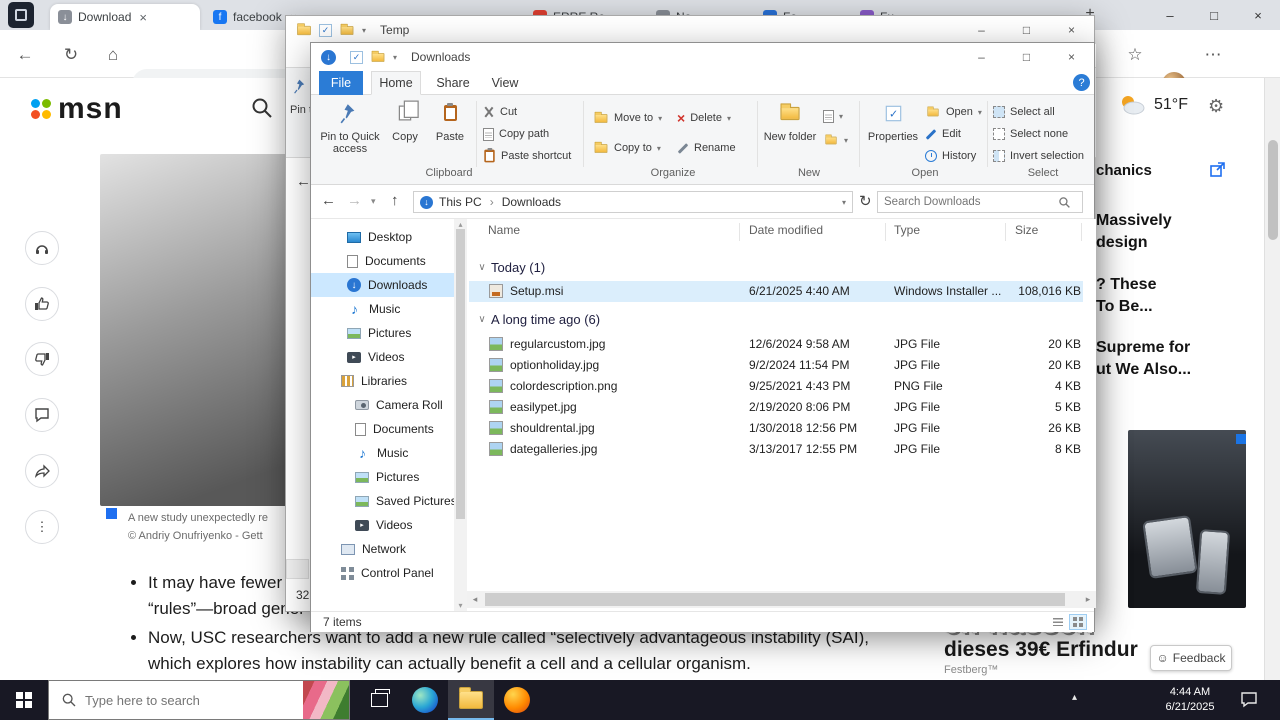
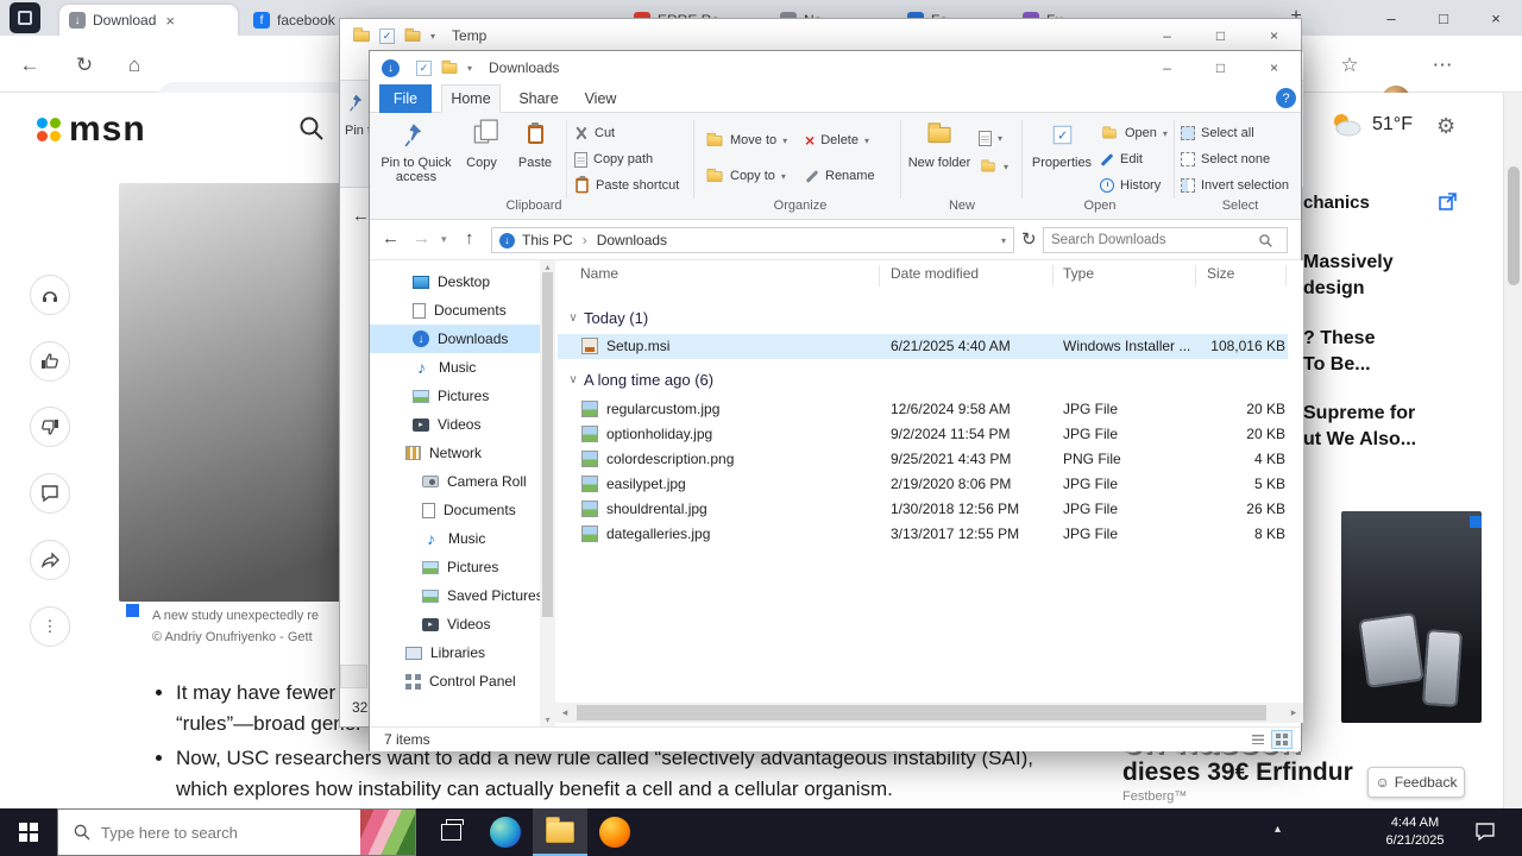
  ↓
  Download
  ×
  f
  facebook
  +
  –
  □
  ×
  ←
  ↻
  ⌂
  ☆
  ⋯
  msn
  51°F
  ⚙
  A new study unexpectedly re
  © Andriy Onufriyenko - Gett
  ⋮
  It may have fewer
  “rules”—broad ge
  Now, USC researchers want to add a new rule called “selectively advantageous instability (SAI), which explores how instability can actually benefit a cell and a cellular organism.
  chanics
  Massively
  design
  ? These
  To Be...
  Supreme for
  ut We Also...
  dieses 39€ Erfindur
  Festberg™
  ☺
  Feedback
  ✓
  ▾
  Temp
  –
  □
  ×
  ←
  32
  ↓
  ✓
  ▾
  Downloads
  –
  □
  ×
  File
  Home
  Share
  View
  ?
  Pin to Quick access
  Copy
  Paste
  Cut
  Copy path
  Paste shortcut
  Move to
  ▾
  Copy to
  ▾
  ×
  Delete
  ▾
  Rename
  New folder
  ▾
  ▾
  ✓
  Properties
  Open
  ▾
  Edit
  History
  Select all
  Select none
  Invert selection
  Clipboard
  Organize
  New
  Open
  Select
  ←
  →
  ▾
  ↑
  ↓
  This PC
  ›
  Downloads
  ▾
  ↻
  Search Downloads
  Desktop
  Documents
  ↓
  Downloads
  ♪
  Music
  Pictures
  Videos
- Libraries
+ Network
  Camera Roll
  Documents
  ♪
  Music
  Pictures
  Saved Picture
  Videos
- Network
+ Libraries
  Control Panel
  ▴
  ▾
  Name
  Date modified
  Type
  Size
  ∨
  Today (1)
  Setup.msi
  6/21/2025 4:40 AM
  Windows Installer ...
  108,016 KB
  ∨
  A long time ago (6)
  regularcustom.jpg
  12/6/2024 9:58 AM
  JPG File
  20 KB
  optionholiday.jpg
  9/2/2024 11:54 PM
  JPG File
  20 KB
  colordescription.png
  9/25/2021 4:43 PM
  PNG File
  4 KB
  easilypet.jpg
  2/19/2020 8:06 PM
  JPG File
  5 KB
  shouldrental.jpg
  1/30/2018 12:56 PM
  JPG File
  26 KB
  dategalleries.jpg
  3/13/2017 12:55 PM
  JPG File
  8 KB
  ◂
  ▸
  7 items
  Type here to search
  ▴
  4:44 AM
  6/21/2025
